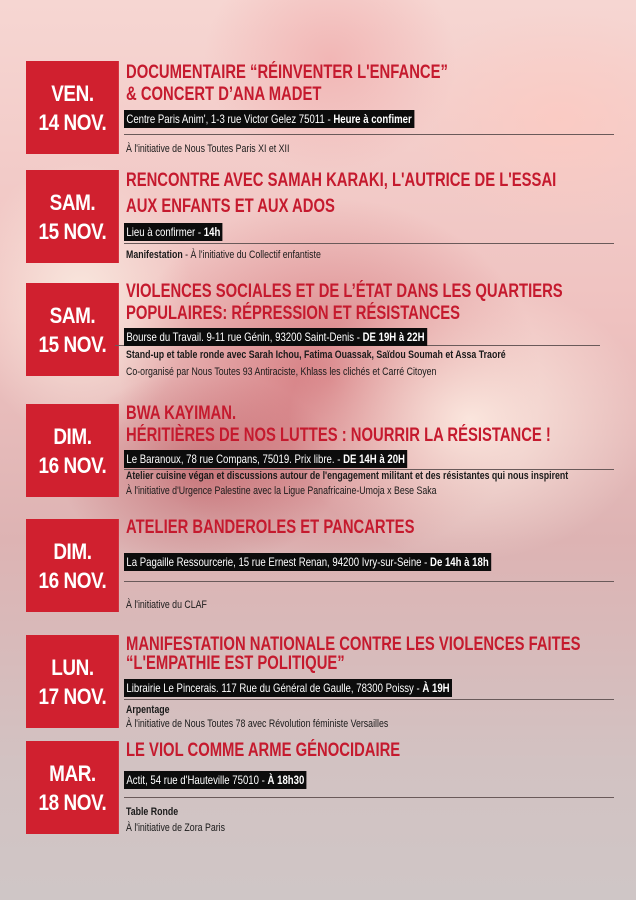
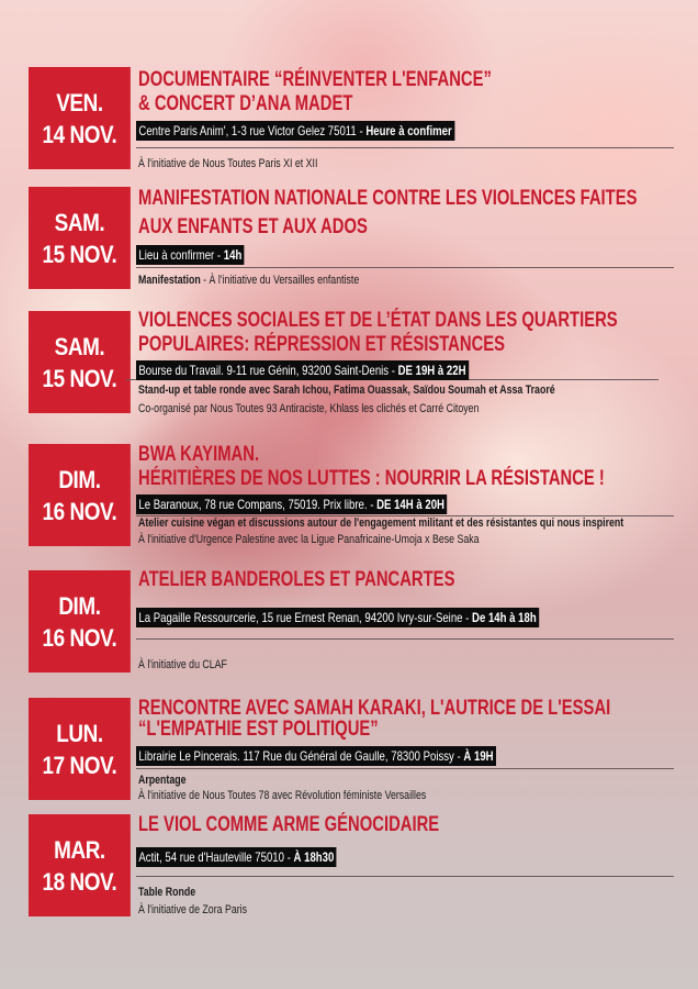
  VEN.
  14 NOV.
  DOCUMENTAIRE “RÉINVENTER L'ENFANCE”
  & CONCERT D’ANA MADET
  Centre Paris Anim', 1-3 rue Victor Gelez 75011 - Heure à confimer
  À l'initiative de Nous Toutes Paris XI et XII
  SAM.
  15 NOV.
- RENCONTRE AVEC SAMAH KARAKI, L'AUTRICE DE L'ESSAI
+ MANIFESTATION NATIONALE CONTRE LES VIOLENCES FAITES
  AUX ENFANTS ET AUX ADOS
  Lieu à confirmer - 14h
- Manifestation - À l'initiative du Collectif enfantiste
+ Manifestation - À l'initiative du Versailles enfantiste
  SAM.
  15 NOV.
  VIOLENCES SOCIALES ET DE L’ÉTAT DANS LES QUARTIERS
  POPULAIRES: RÉPRESSION ET RÉSISTANCES
  Bourse du Travail. 9-11 rue Génin, 93200 Saint-Denis - DE 19H à 22H
  Stand-up et table ronde avec Sarah Ichou, Fatima Ouassak, Saïdou Soumah et Assa Traoré
  Co-organisé par Nous Toutes 93 Antiraciste, Khlass les clichés et Carré Citoyen
  DIM.
  16 NOV.
  BWA KAYIMAN.
  HÉRITIÈRES DE NOS LUTTES : NOURRIR LA RÉSISTANCE !
  Le Baranoux, 78 rue Compans, 75019. Prix libre. - DE 14H à 20H
  Atelier cuisine végan et discussions autour de l'engagement militant et des résistantes qui nous inspirent
  À l'initiative d'Urgence Palestine avec la Ligue Panafricaine-Umoja x Bese Saka
  DIM.
  16 NOV.
  ATELIER BANDEROLES ET PANCARTES
  La Pagaille Ressourcerie, 15 rue Ernest Renan, 94200 Ivry-sur-Seine - De 14h à 18h
  À l'initiative du CLAF
  LUN.
  17 NOV.
- MANIFESTATION NATIONALE CONTRE LES VIOLENCES FAITES
+ RENCONTRE AVEC SAMAH KARAKI, L'AUTRICE DE L'ESSAI
  “L'EMPATHIE EST POLITIQUE”
  Librairie Le Pincerais. 117 Rue du Général de Gaulle, 78300 Poissy - À 19H
  Arpentage
  À l'initiative de Nous Toutes 78 avec Révolution féministe Versailles
  MAR.
  18 NOV.
  LE VIOL COMME ARME GÉNOCIDAIRE
  Actit, 54 rue d'Hauteville 75010 - À 18h30
  Table Ronde
  À l'initiative de Zora Paris
